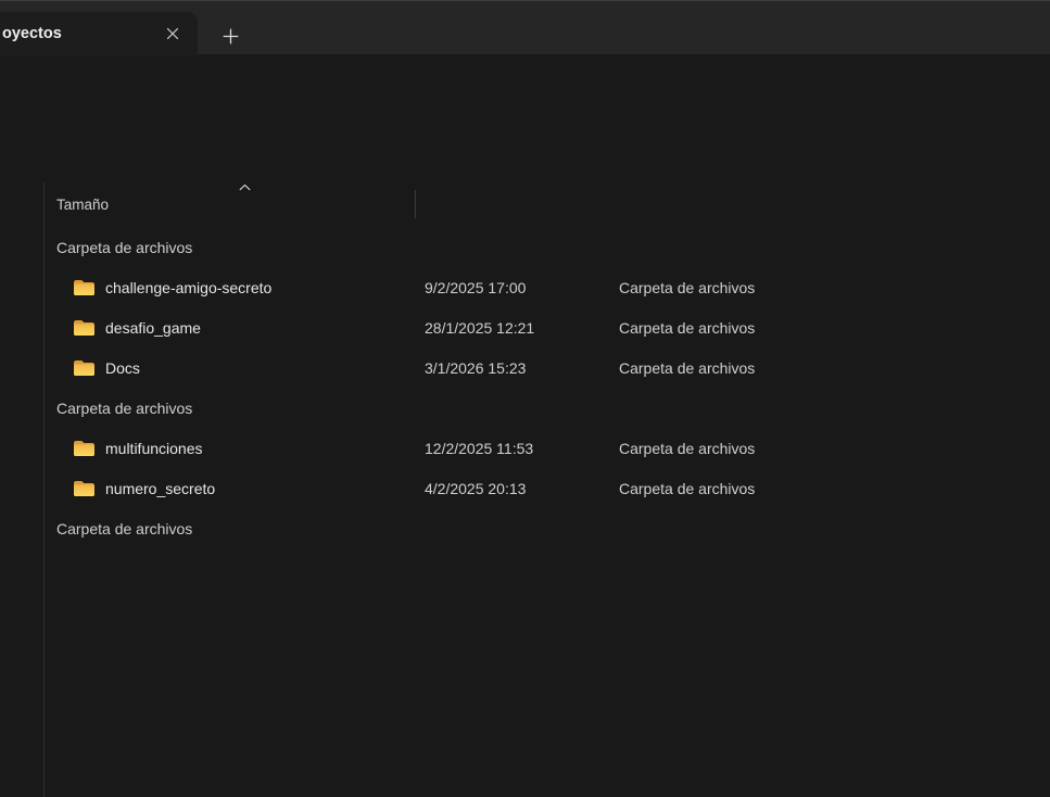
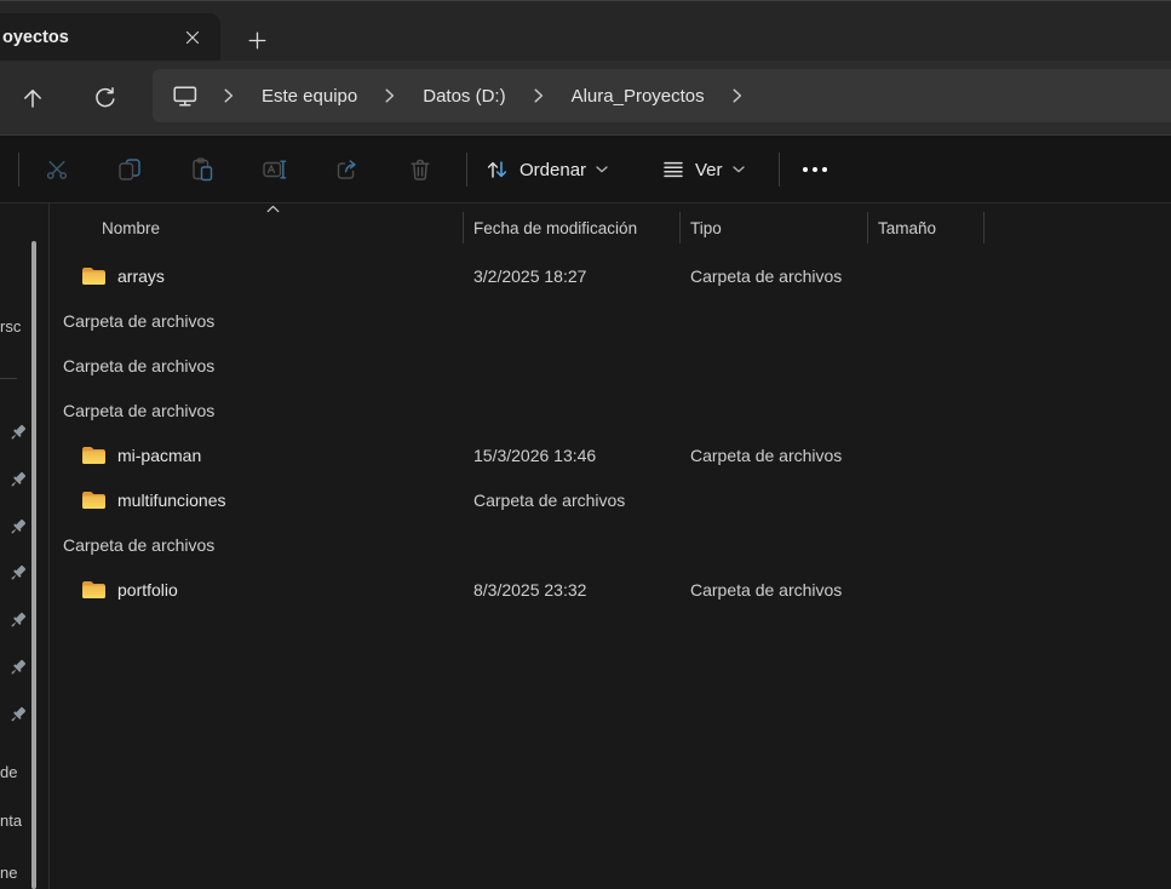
  oyectos
+ Este equipo
+ Datos (D:)
+ Alura_Proyectos
+ Ordenar
+ Ver
+ rsc
+ de
+ nta
+ ne
+ Nombre
+ Fecha de modificación
+ Tipo
  Tamaño
+ arrays
+ 3/2/2025 18:27
  Carpeta de archivos
- challenge-amigo-secreto
- 9/2/2025 17:00
  Carpeta de archivos
- desafio_game
- 28/1/2025 12:21
  Carpeta de archivos
- Docs
- 3/1/2026 15:23
  Carpeta de archivos
+ mi-pacman
+ 15/3/2026 13:46
  Carpeta de archivos
  multifunciones
- 12/2/2025 11:53
  Carpeta de archivos
- numero_secreto
- 4/2/2025 20:13
  Carpeta de archivos
+ portfolio
+ 8/3/2025 23:32
  Carpeta de archivos
